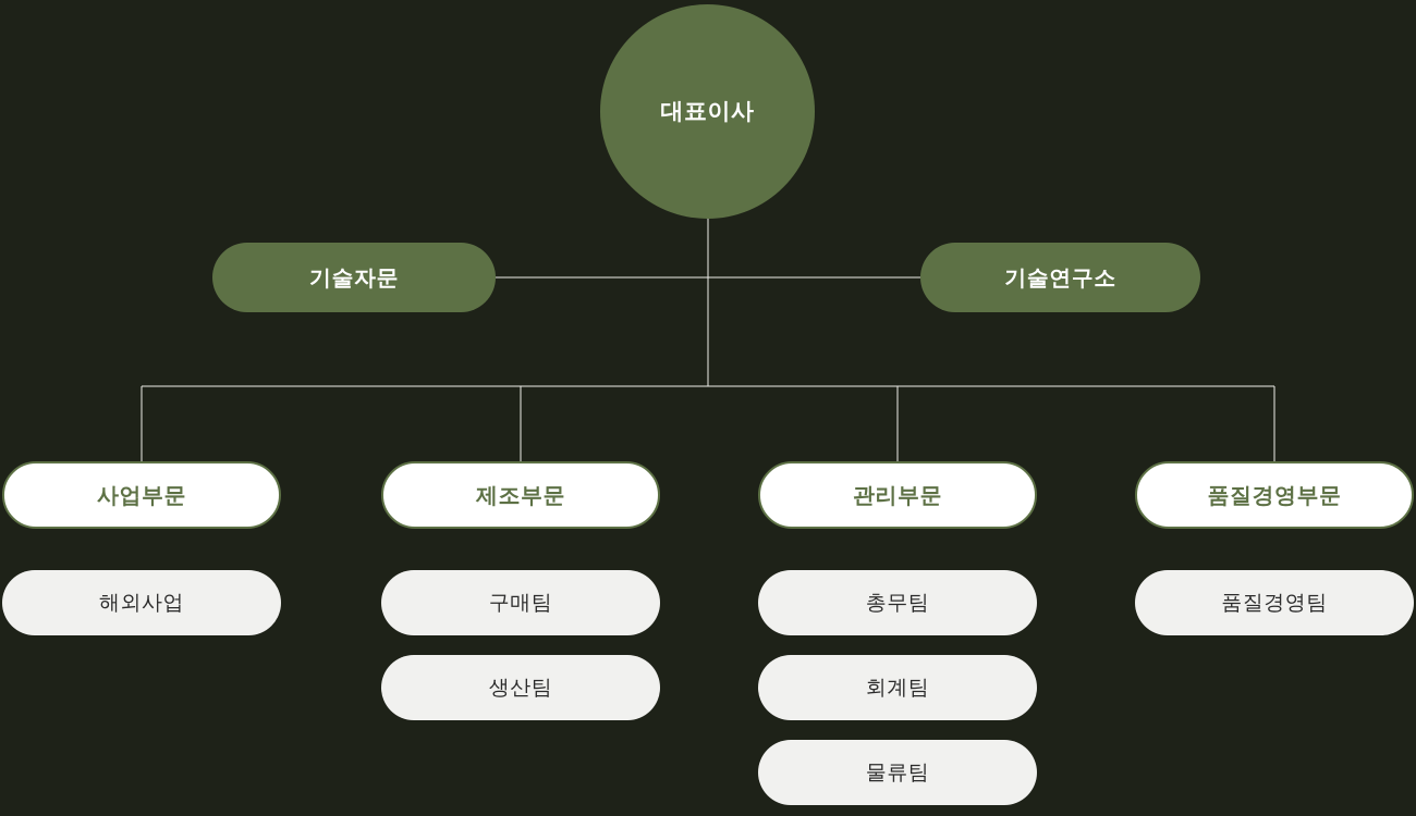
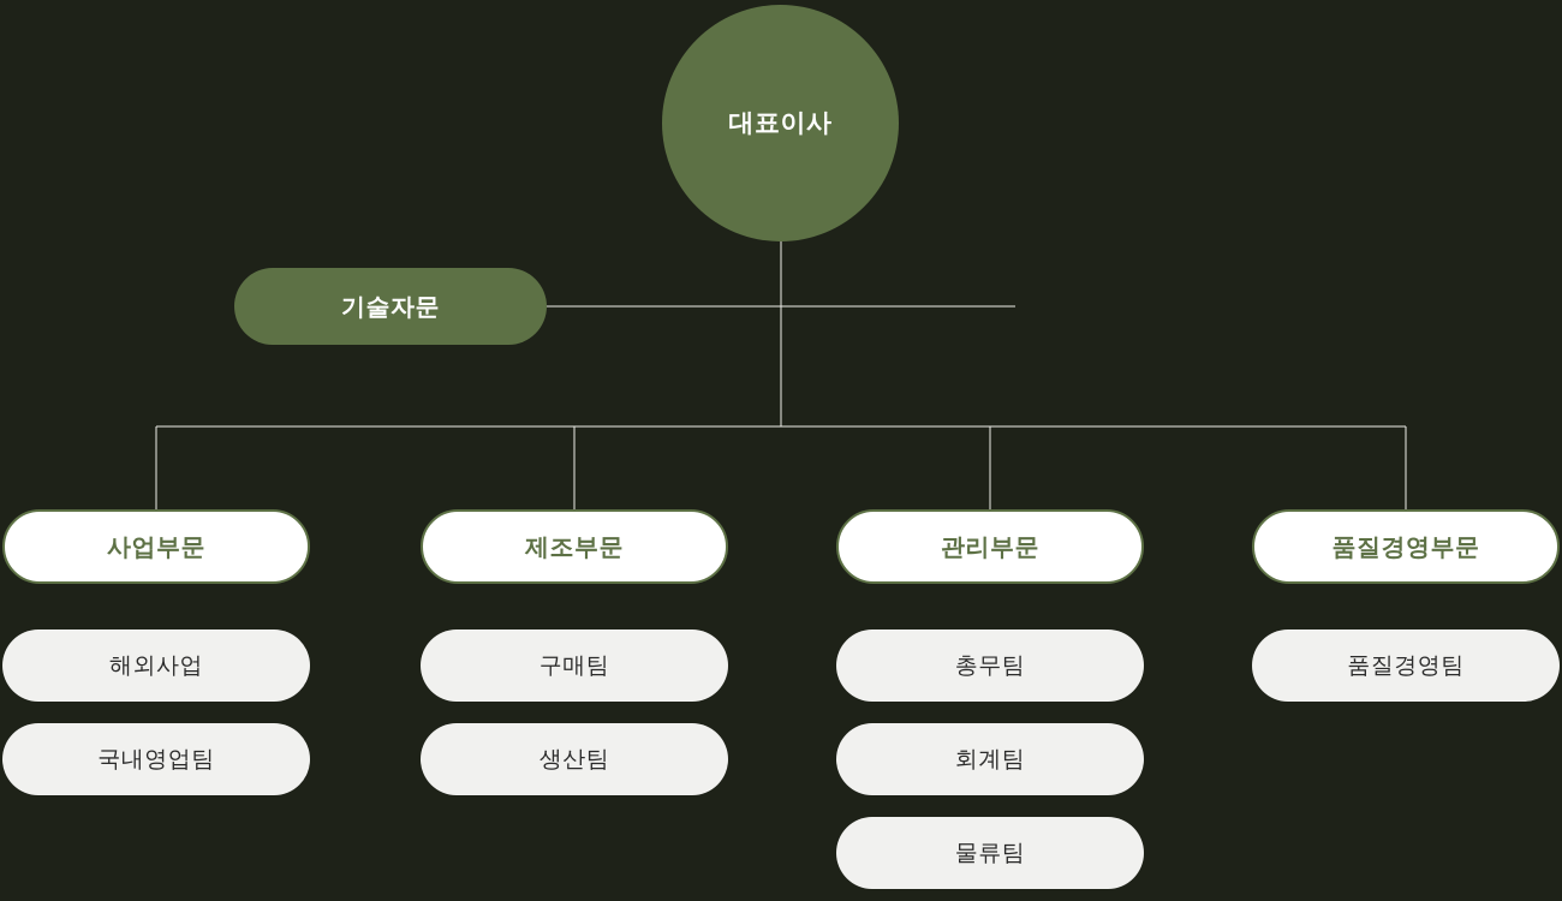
  대표이사
  기술자문
- 기술연구소
  사업부문
  해외사업
+ 국내영업팀
  제조부문
  구매팀
  생산팀
  관리부문
  총무팀
  회계팀
  물류팀
  품질경영부문
  품질경영팀
